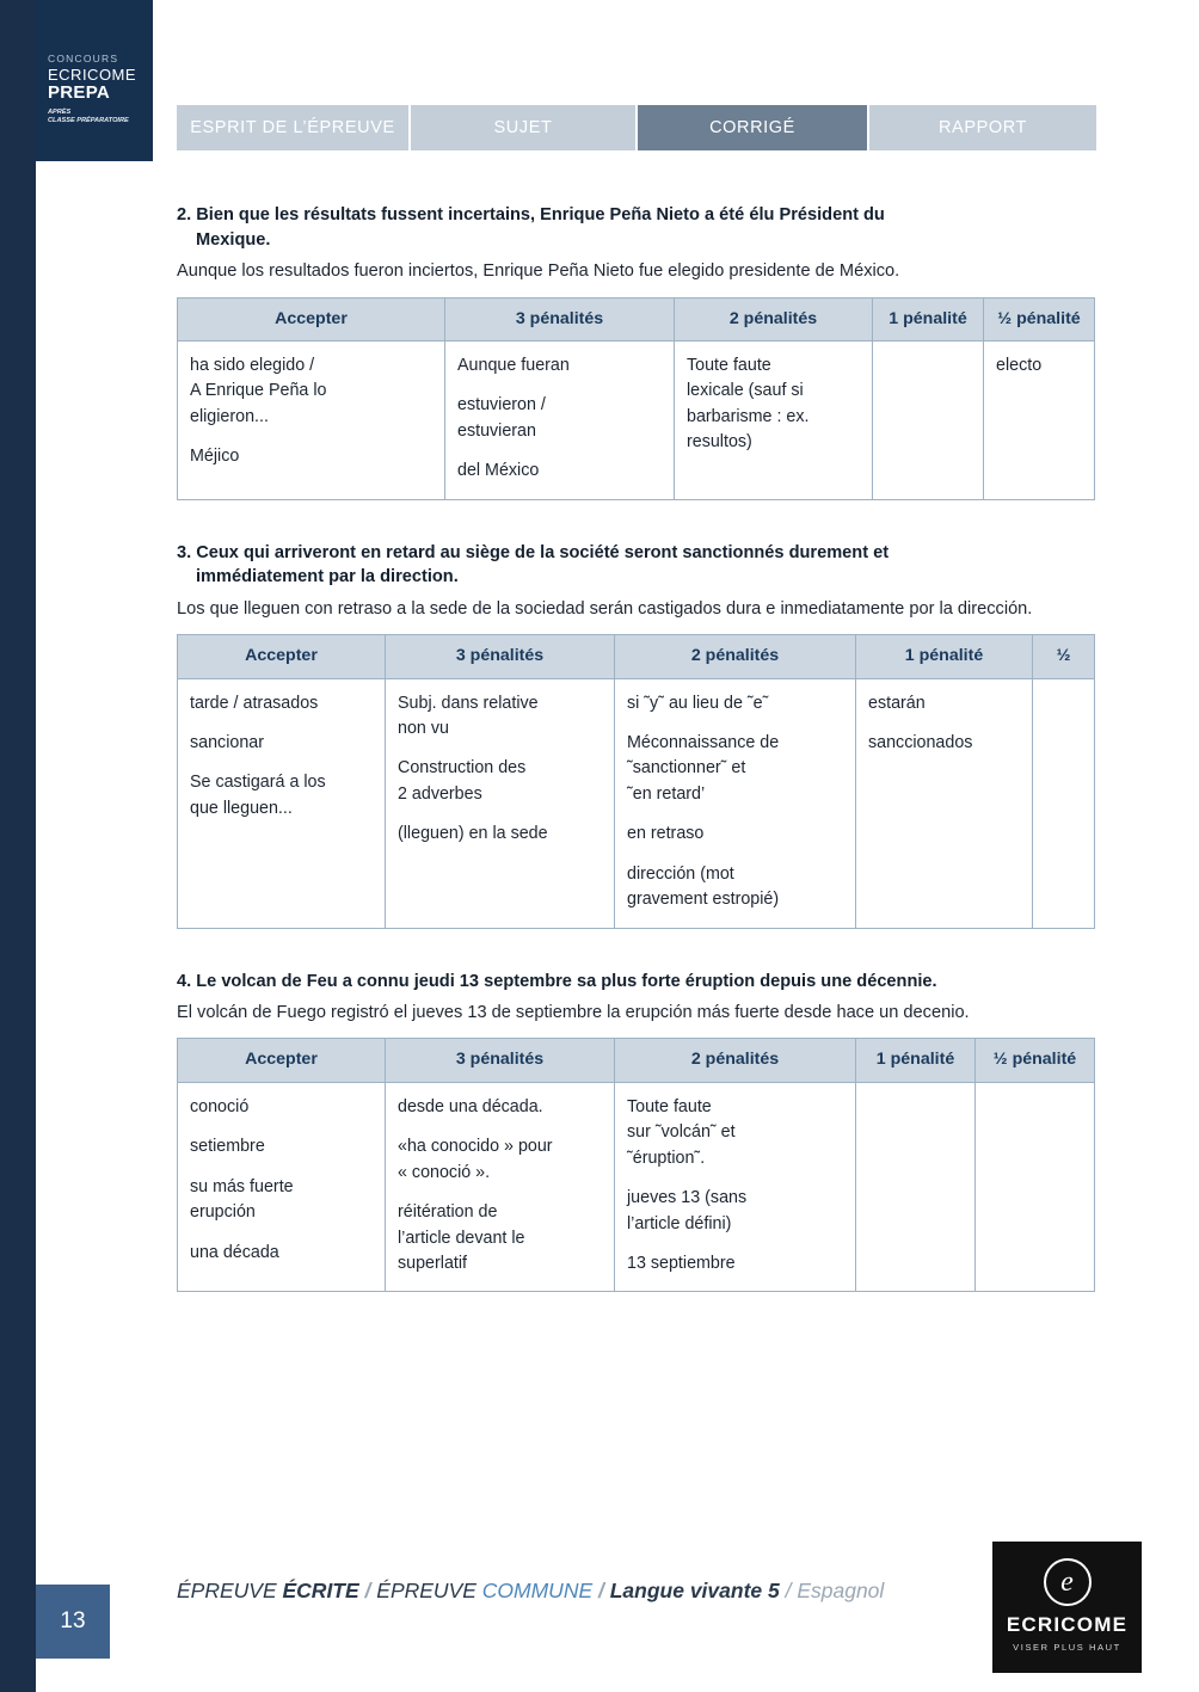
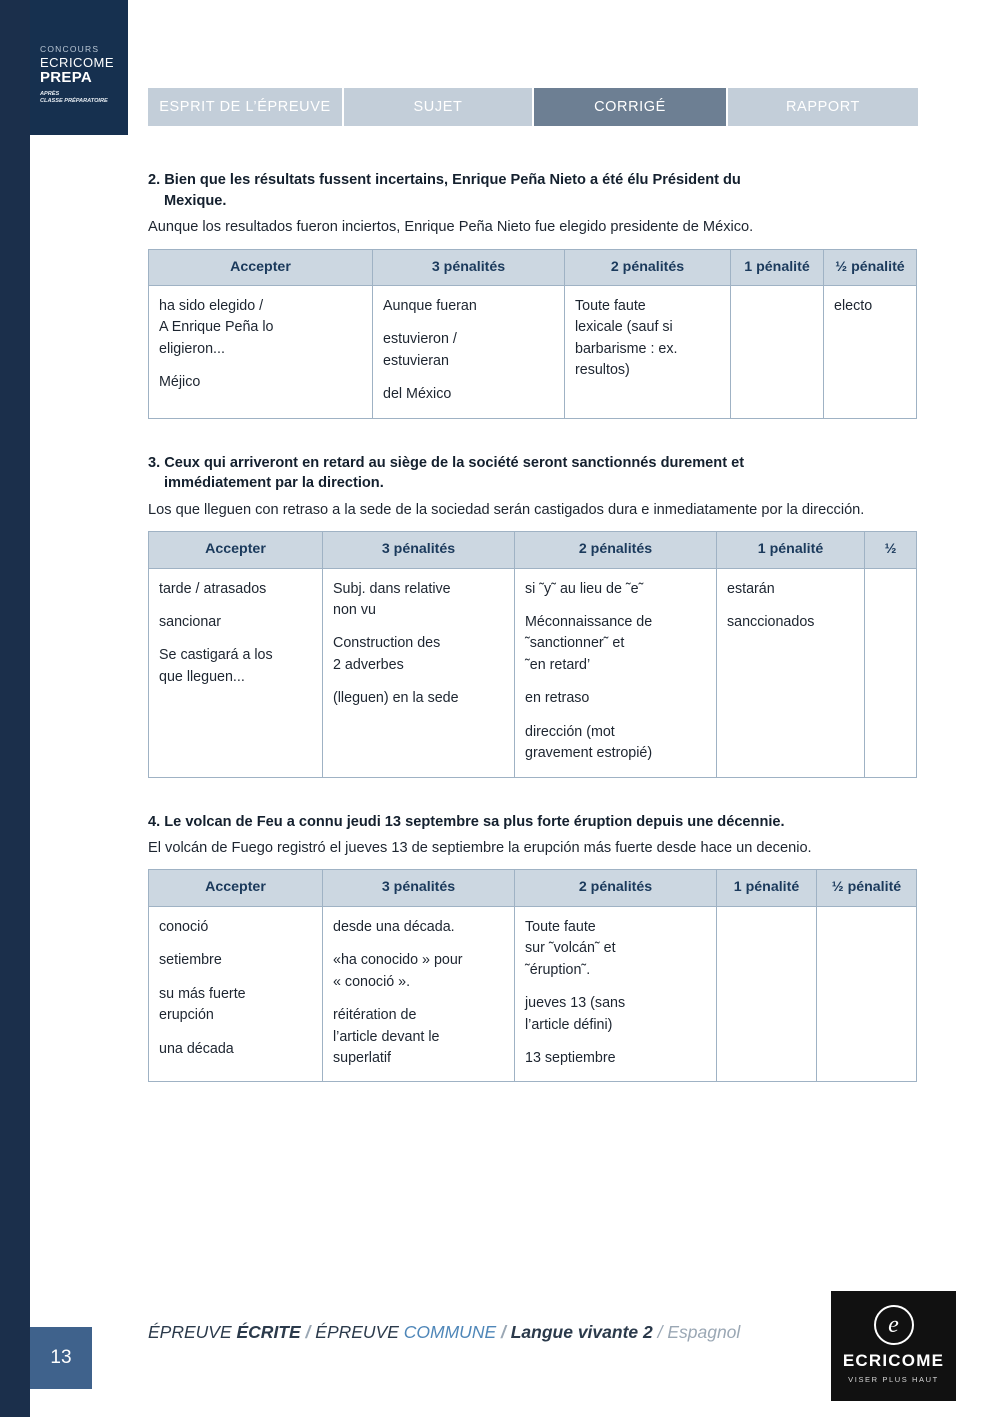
  CONCOURS
  ECRICOME
  PREPA
  ESPRIT DE L’ÉPREUVE
  SUJET
  CORRIGÉ
  RAPPORT
  2. Bien que les résultats fussent incertains, Enrique Peña Nieto a été élu Président du
  Mexique.
  Aunque los resultados fueron inciertos, Enrique Peña Nieto fue elegido presidente de México.
  Accepter	3 pénalités	2 pénalités	1 pénalité	½ pénalité
  ha sido elegido /A Enrique Peña loeligieron... Méjico	Aunque fueran estuvieron /estuvieran del México	Toute fautelexicale (sauf sibarbarisme : ex.resultos)		electo
  3. Ceux qui arriveront en retard au siège de la société seront sanctionnés durement et
  immédiatement par la direction.
  Los que lleguen con retraso a la sede de la sociedad serán castigados dura e inmediatamente por la dirección.
  Accepter	3 pénalités	2 pénalités	1 pénalité	½
  tarde / atrasados sancionar Se castigará a losque lleguen...	Subj. dans relativenon vu Construction des2 adverbes (lleguen) en la sede	si ˜y˜ au lieu de ˜e˜ Méconnaissance de˜sanctionner˜ et˜en retard’ en retraso dirección (motgravement estropié)	estarán sanccionados
  4. Le volcan de Feu a connu jeudi 13 septembre sa plus forte éruption depuis une décennie.
  El volcán de Fuego registró el jueves 13 de septiembre la erupción más fuerte desde hace un decenio.
  Accepter	3 pénalités	2 pénalités	1 pénalité	½ pénalité
  conoció setiembre su más fuerteerupción una década	desde una década. «ha conocido » pour« conoció ». réitération del’article devant lesuperlatif	Toute fautesur ˜volcán˜ et˜éruption˜. jueves 13 (sansl’article défini) 13 septiembre
  13
- ÉPREUVE ÉCRITE / ÉPREUVE COMMUNE / Langue vivante 5 / Espagnol
+ ÉPREUVE ÉCRITE / ÉPREUVE COMMUNE / Langue vivante 2 / Espagnol
  e
  ECRICOME
  VISER PLUS HAUT
